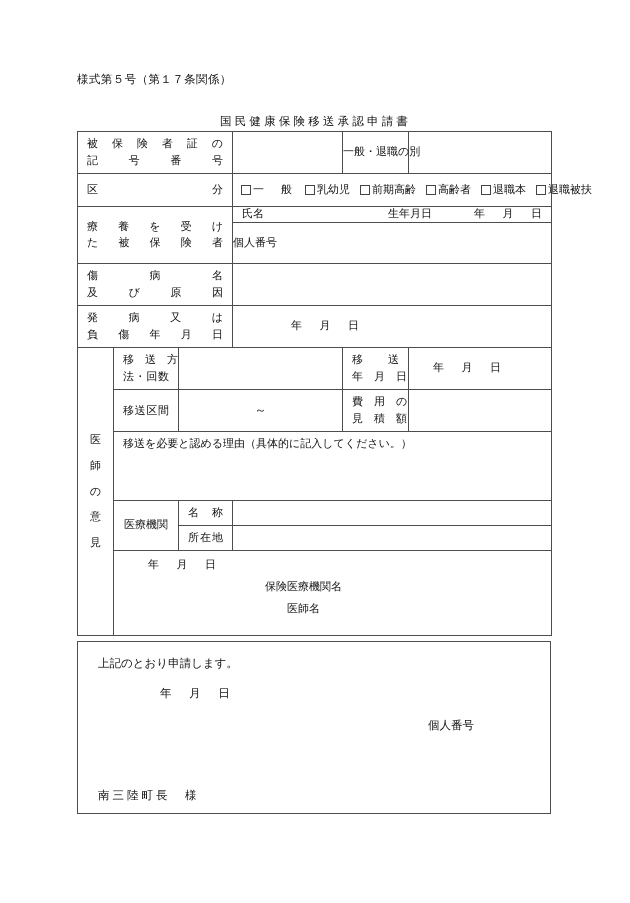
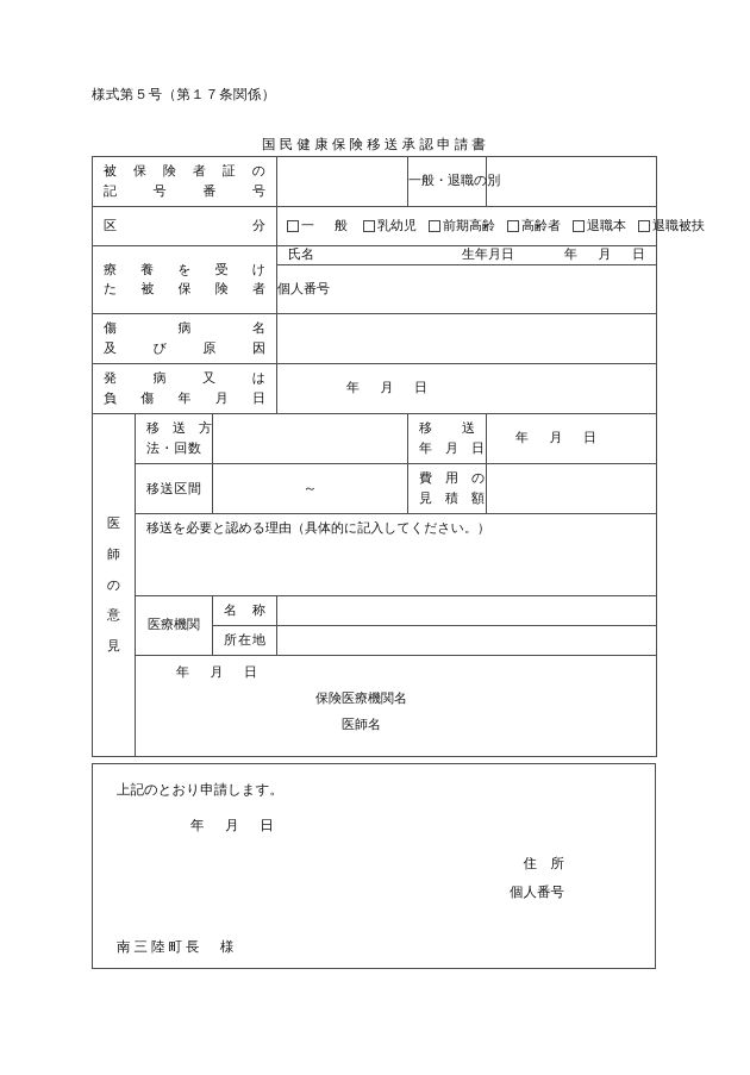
  様式第５号（第１７条関係）
  国民健康保険移送承認申請書
  被保険者証の 記 号 番 号		一般・退職の別
  区 分	一 般 乳幼児 前期高齢 高齢者 退職本 退職被扶
  療養を受け た被保険者	氏名 生年月日 年 月 日
  個人番号
  傷 病 名 及 び 原 因
  発 病 又 は 負 傷 年 月 日	年 月 日
  医 師 の 意 見	移 送 方 法・回数		移 送 年 月 日	年 月 日
  移送区間	～	費 用 の 見 積 額
  移送を必要と認める理由（具体的に記入してください。）
  医療機関	名 称
  所在地
  年 月 日 保険医療機関名 医師名
  上記のとおり申請します。
  年 月 日
+ 住 所
  個人番号
  南三陸町長 様
